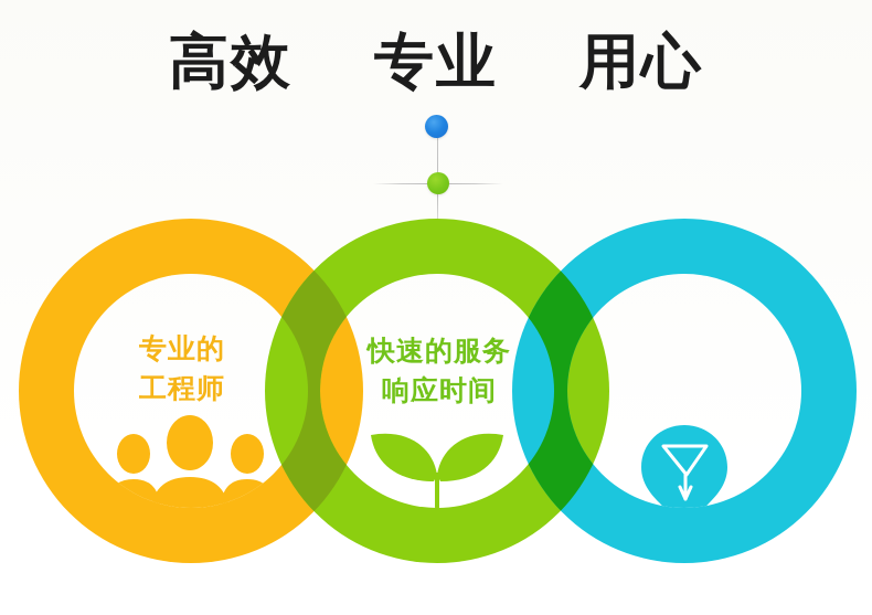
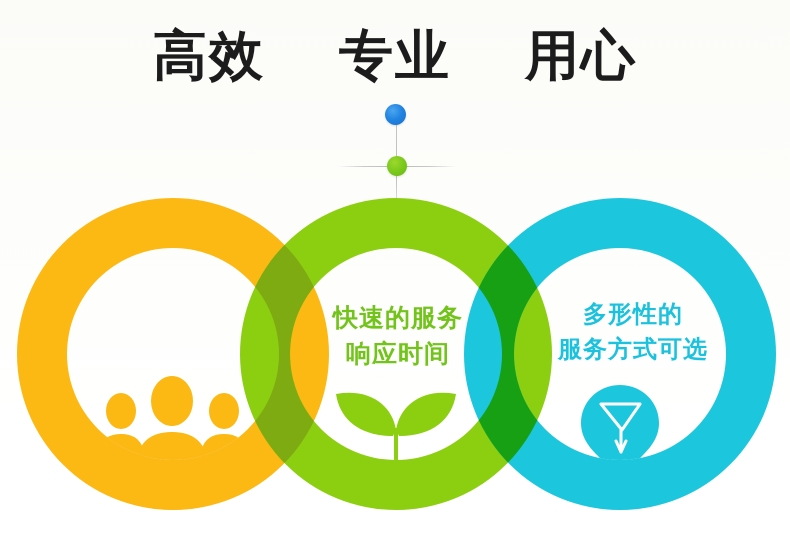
- 专业的
- 工程师
  快速的服务
  响应时间
+ 多形性的
+ 服务方式可选
